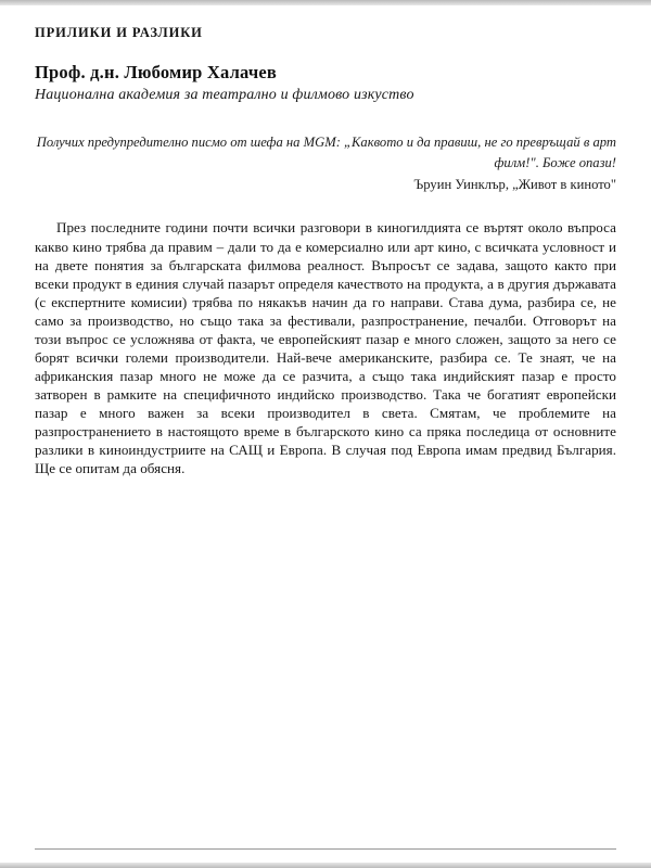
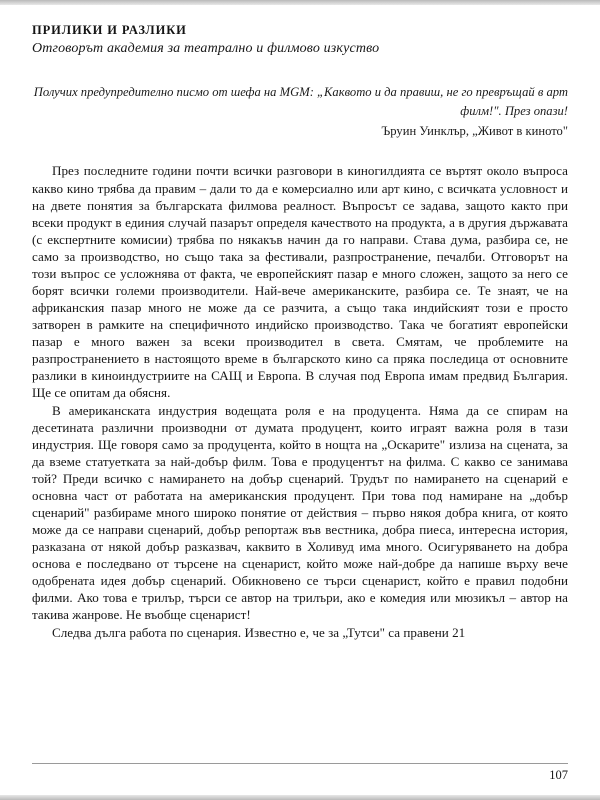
  ПРИЛИКИ И РАЗЛИКИ
- Проф. д.н. Любомир Халачев
- Национална академия за театрално и филмово изкуство
+ Отговорът академия за театрално и филмово изкуство
- Получих предупредително писмо от шефа на MGM: „Каквото и да правиш, не го превръщай в арт филм!". Боже опази!
+ Получих предупредително писмо от шефа на MGM: „Каквото и да правиш, не го превръщай в арт филм!". През опази!
  Ъруин Уинклър, „Живот в киното"
- През последните години почти всички разговори в киногилдията се въртят около въпроса какво кино трябва да правим – дали то да е комерсиално или арт кино, с всичката условност и на двете понятия за българската филмова реалност. Въпросът се задава, защото както при всеки продукт в единия случай пазарът определя качеството на продукта, а в другия държавата (с експертните комисии) трябва по някакъв начин да го направи. Става дума, разбира се, не само за производство, но също така за фестивали, разпространение, печалби. Отговорът на този въпрос се усложнява от факта, че европейският пазар е много сложен, защото за него се борят всички големи производители. Най-вече американските, разбира се. Те знаят, че на африканския пазар много не може да се разчита, а също така индийският пазар е просто затворен в рамките на специфичното индийско производство. Така че богатият европейски пазар е много важен за всеки производител в света. Смятам, че проблемите на разпространението в настоящото време в българското кино са пряка последица от основните разлики в киноиндустриите на САЩ и Европа. В случая под Европа имам предвид България. Ще се опитам да обясня.
+ През последните години почти всички разговори в киногилдията се въртят около въпроса какво кино трябва да правим – дали то да е комерсиално или арт кино, с всичката условност и на двете понятия за българската филмова реалност. Въпросът се задава, защото както при всеки продукт в единия случай пазарът определя качеството на продукта, а в другия държавата (с експертните комисии) трябва по някакъв начин да го направи. Става дума, разбира се, не само за производство, но също така за фестивали, разпространение, печалби. Отговорът на този въпрос се усложнява от факта, че европейският пазар е много сложен, защото за него се борят всички големи производители. Най-вече американските, разбира се. Те знаят, че на африканския пазар много не може да се разчита, а също така индийският този е просто затворен в рамките на специфичното индийско производство. Така че богатият европейски пазар е много важен за всеки производител в света. Смятам, че проблемите на разпространението в настоящото време в българското кино са пряка последица от основните разлики в киноиндустриите на САЩ и Европа. В случая под Европа имам предвид България. Ще се опитам да обясня.
+ В американската индустрия водещата роля е на продуцента. Няма да се спирам на десетината различни производни от думата продуцент, които играят важна роля в тази индустрия. Ще говоря само за продуцента, който в нощта на „Оскарите" излиза на сцената, за да вземе статуетката за най-добър филм. Това е продуцентът на филма. С какво се занимава той? Преди всичко с намирането на добър сценарий. Трудът по намирането на сценарий е основна част от работата на американския продуцент. При това под намиране на „добър сценарий" разбираме много широко понятие от действия – първо някоя добра книга, от която може да се направи сценарий, добър репортаж във вестника, добра пиеса, интересна история, разказана от някой добър разказвач, каквито в Холивуд има много. Осигуряването на добра основа е последвано от търсене на сценарист, който може най-добре да напише върху вече одобрената идея добър сценарий. Обикновено се търси сценарист, който е правил подобни филми. Ако това е трилър, търси се автор на трилъри, ако е комедия или мюзикъл – автор на такива жанрове. Не въобще сценарист!
+ Следва дълга работа по сценария. Известно е, че за „Тутси" са правени 21
+ 107
